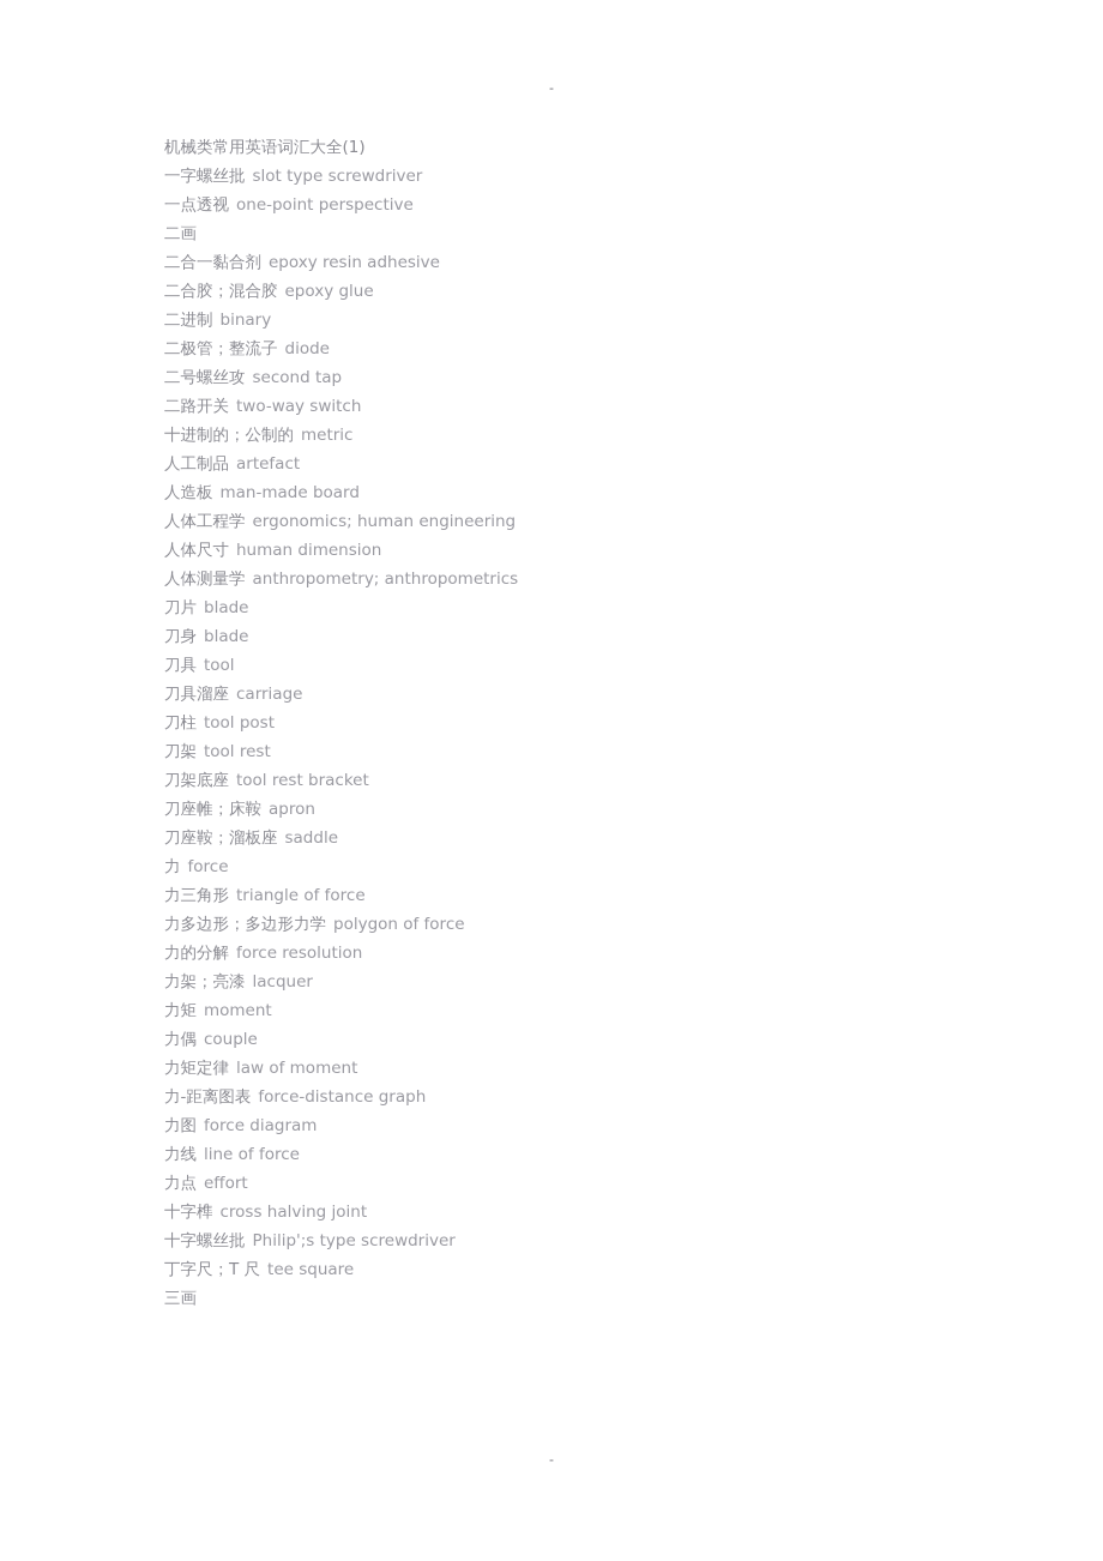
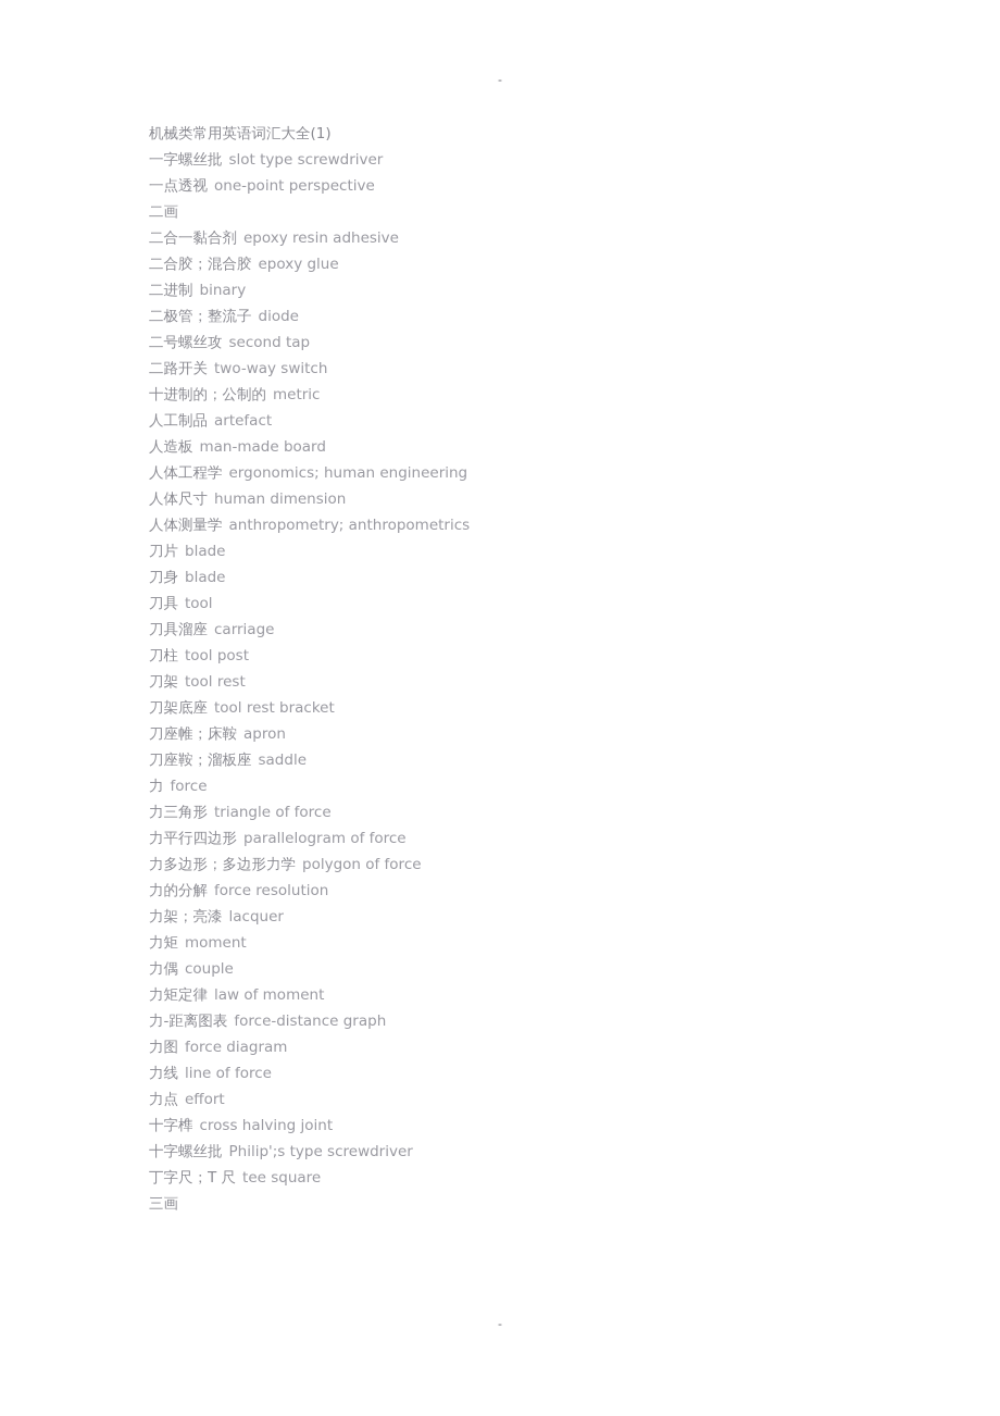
  -
  机械类常用英语词汇大全(1)
  一字螺丝批 slot type screwdriver
  一点透视 one-point perspective
  二画
  二合一黏合剂 epoxy resin adhesive
  二合胶；混合胶 epoxy glue
  二进制 binary
  二极管；整流子 diode
  二号螺丝攻 second tap
  二路开关 two-way switch
  十进制的；公制的 metric
  人工制品 artefact
  人造板 man-made board
  人体工程学 ergonomics; human engineering
  人体尺寸 human dimension
  人体测量学 anthropometry; anthropometrics
  刀片 blade
  刀身 blade
  刀具 tool
  刀具溜座 carriage
  刀柱 tool post
  刀架 tool rest
  刀架底座 tool rest bracket
  刀座帷；床鞍 apron
  刀座鞍；溜板座 saddle
  力 force
  力三角形 triangle of force
+ 力平行四边形 parallelogram of force
  力多边形；多边形力学 polygon of force
  力的分解 force resolution
  力架；亮漆 lacquer
  力矩 moment
  力偶 couple
  力矩定律 law of moment
  力-距离图表 force-distance graph
  力图 force diagram
  力线 line of force
  力点 effort
  十字榫 cross halving joint
  十字螺丝批 Philip';s type screwdriver
  丁字尺；T 尺 tee square
  三画
  -
